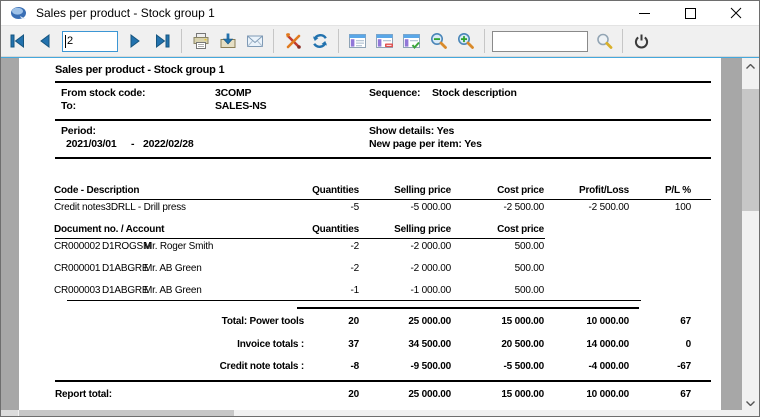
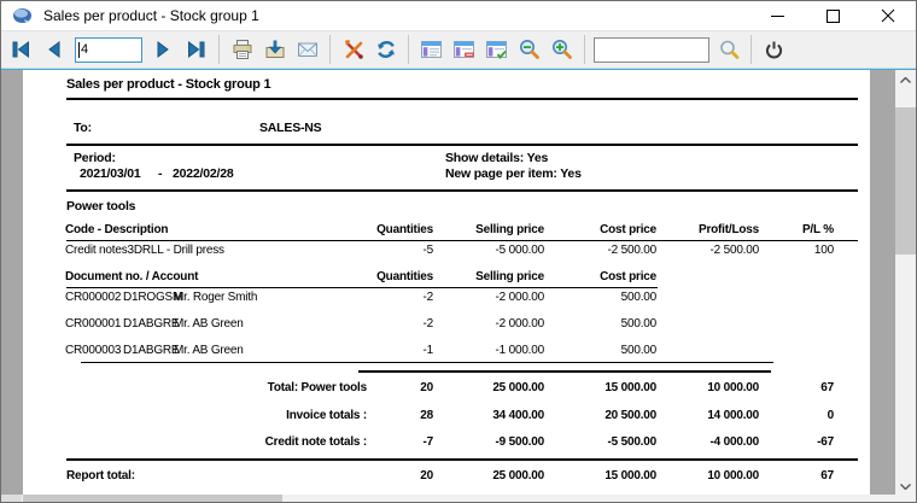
  Sales per product - Stock group 1
- 2
+ 4
  Sales per product - Stock group 1
- From stock code:
- 3COMP
- Sequence:
- Stock description
  To:
  SALES-NS
  Period:
  Show details: Yes
  2021/03/01
  -
  2022/02/28
  New page per item: Yes
+ Power tools
  Code - Description
  Quantities
  Selling price
  Cost price
  Profit/Loss
  P/L %
  Credit notes3DRLL - Drill press
  -5
  -5 000.00
  -2 500.00
  -2 500.00
  100
  Document no. / Account
  Quantities
  Selling price
  Cost price
  CR000002
  D1ROGSM
  Mr. Roger Smith
  -2
  -2 000.00
  500.00
  CR000001
  D1ABGRE
  Mr. AB Green
  -2
  -2 000.00
  500.00
  CR000003
  D1ABGRE
  Mr. AB Green
  -1
  -1 000.00
  500.00
  Total: Power tools
  20
  25 000.00
  15 000.00
  10 000.00
  67
  Invoice totals :
- 37
+ 28
- 34 500.00
+ 34 400.00
  20 500.00
  14 000.00
  0
  Credit note totals :
- -8
+ -7
  -9 500.00
  -5 500.00
  -4 000.00
  -67
  Report total:
  20
  25 000.00
  15 000.00
  10 000.00
  67
